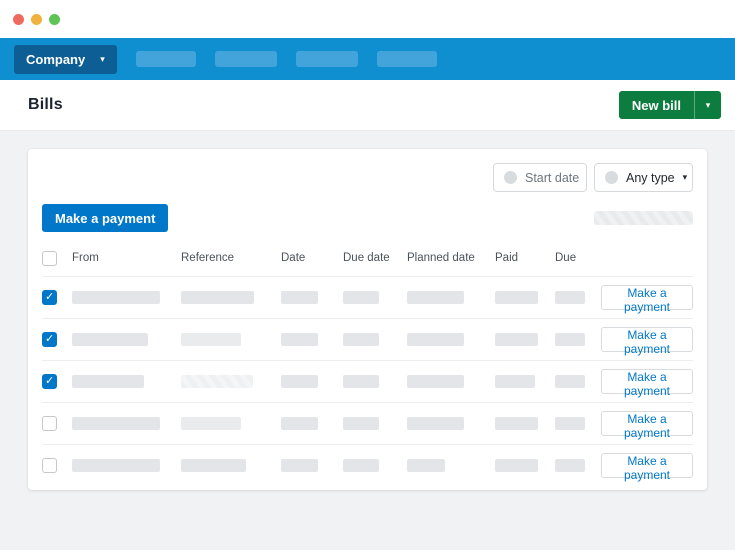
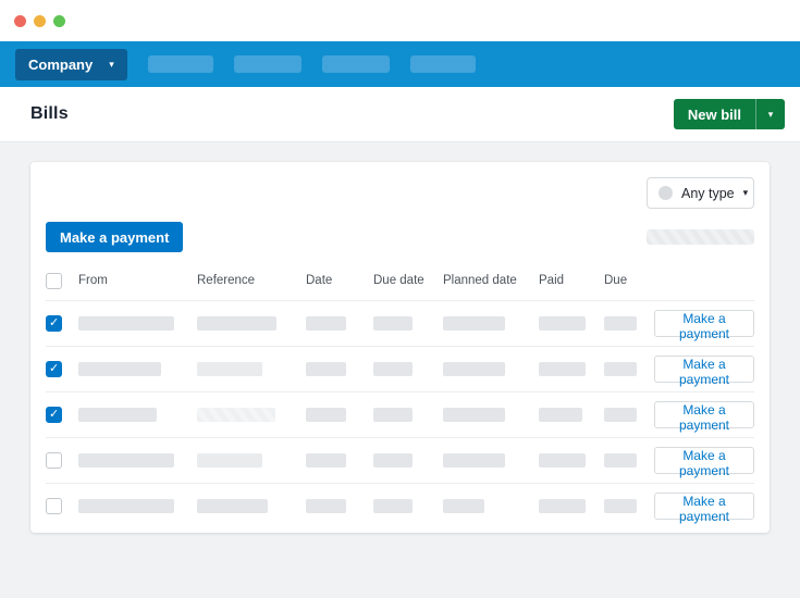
  Company
  ▾
  Bills
  New bill
  ▾
- Start date
  Any type
  ▾
  Make a payment
  From
  Reference
  Date
  Due date
  Planned date
  Paid
  Due
  Make a payment
  Make a payment
  Make a payment
  Make a payment
  Make a payment
